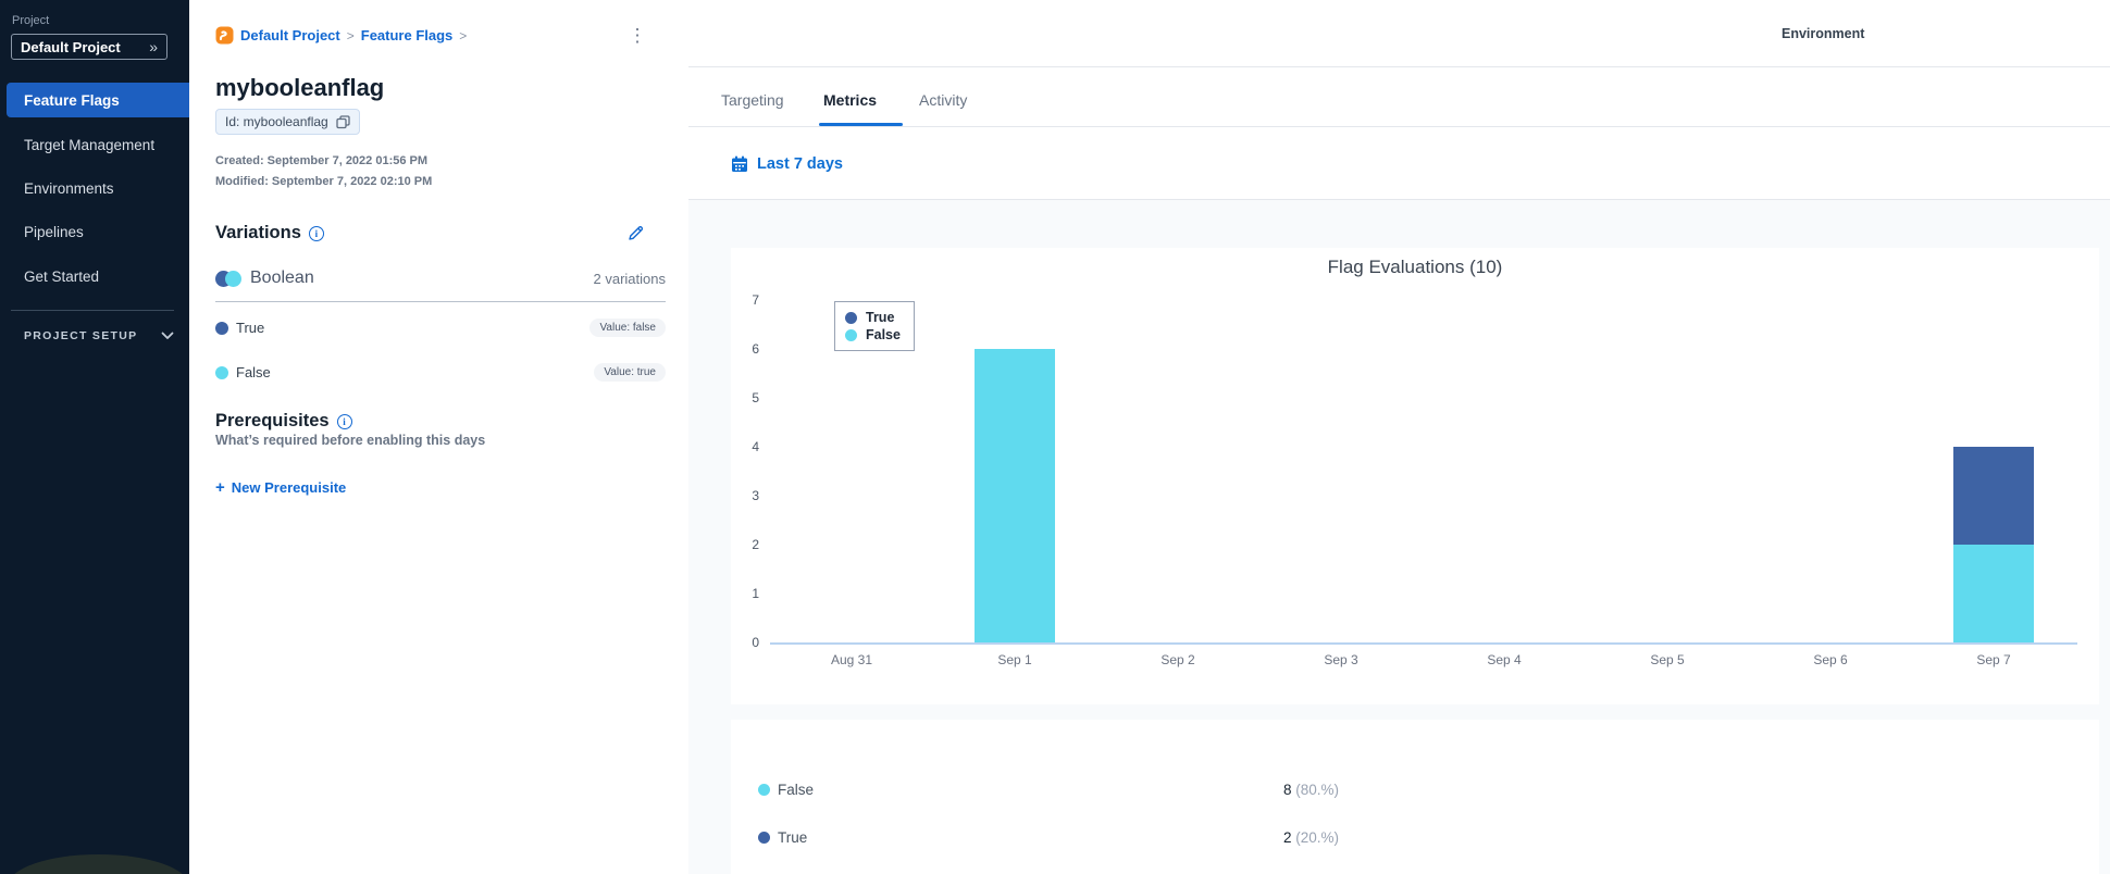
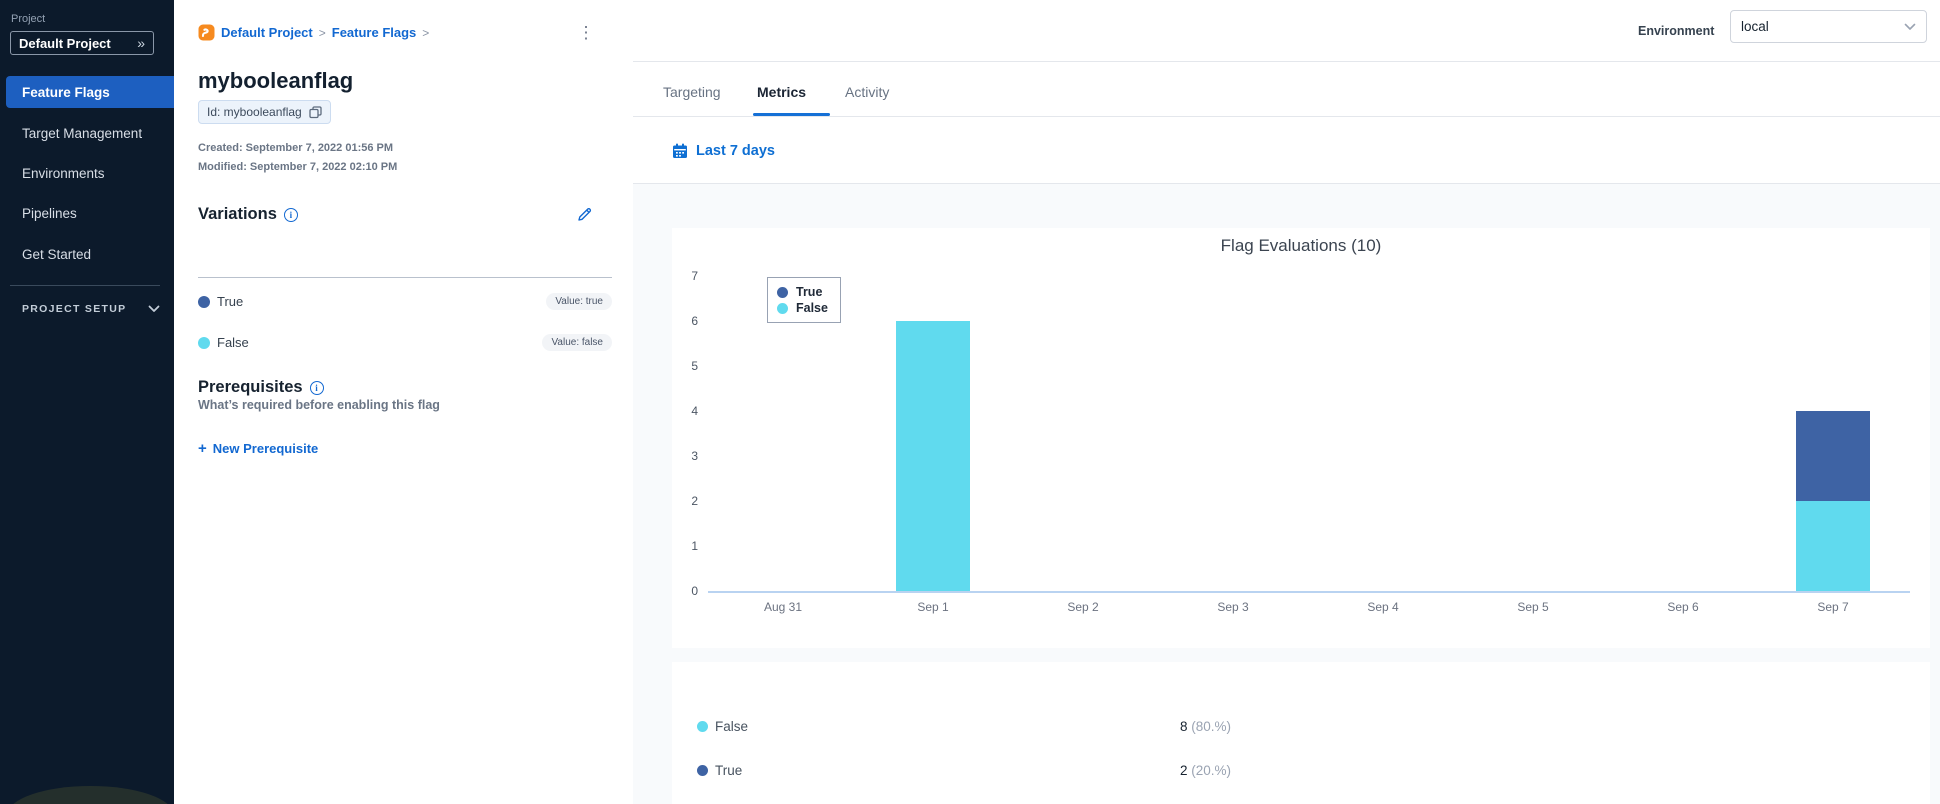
  Project
  Default Project
  »
  Feature Flags
  Target Management
  Environments
  Pipelines
  Get Started
  PROJECT SETUP
  Default Project
  >
  Feature Flags
  >
  ⋮
  mybooleanflag
  Id: mybooleanflag
  Created: September 7, 2022 01:56 PM
  Modified: September 7, 2022 02:10 PM
  Variations
  i
- Boolean
- 2 variations
  True
- Value: false
+ Value: true
  False
- Value: true
+ Value: false
  Prerequisites
  i
- What’s required before enabling this days
+ What’s required before enabling this flag
  +
  New Prerequisite
  Environment
+ local
  Targeting
  Metrics
  Activity
  Last 7 days
  Flag Evaluations (10)
  True
  False
  0
  1
  2
  3
  4
  5
  6
  7
  Aug 31
  Sep 1
  Sep 2
  Sep 3
  Sep 4
  Sep 5
  Sep 6
  Sep 7
  False
  8 (80.%)
  True
  2 (20.%)
